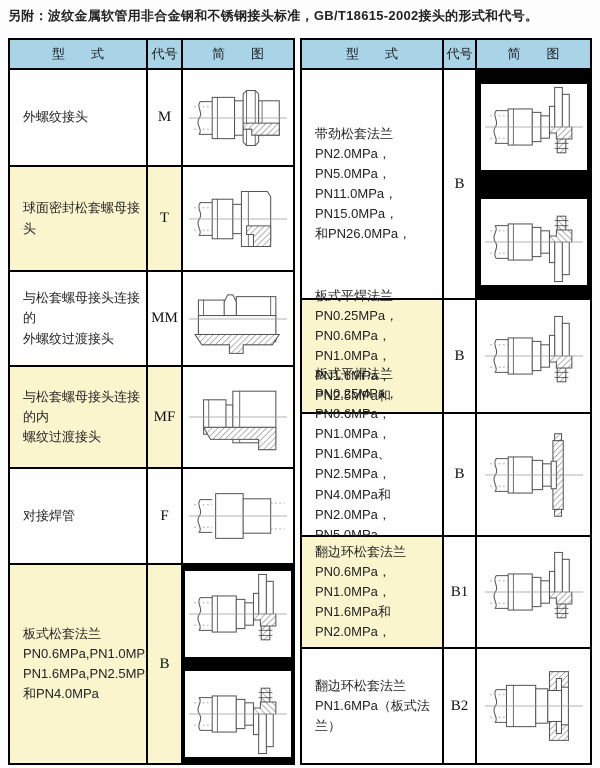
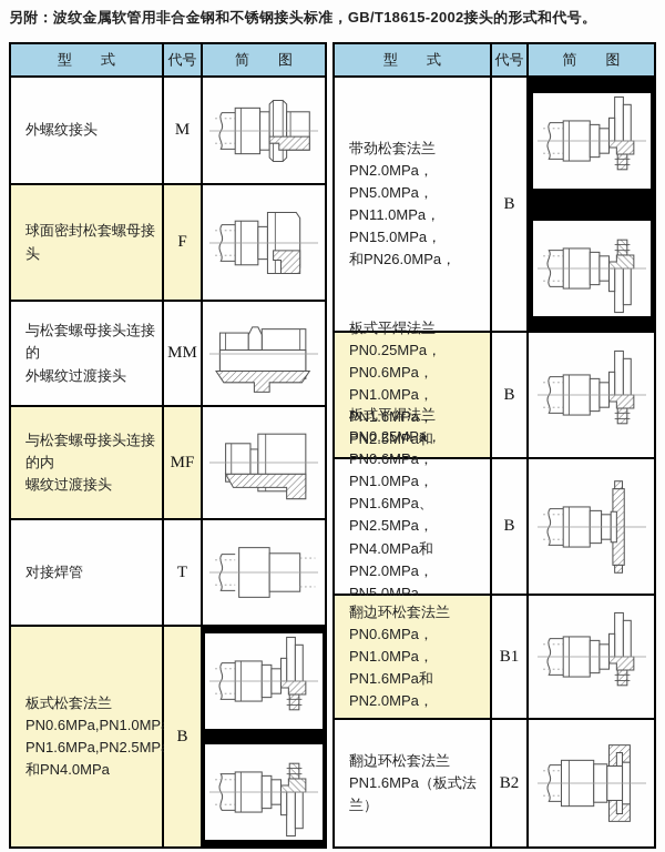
  另附：波纹金属软管用非合金钢和不锈钢接头标准，GB/T18615-2002接头的形式和代号。
  型 式
  代号
  简 图
  外螺纹接头
  M
  球面密封松套螺母接头
- T
+ F
  与松套螺母接头连接的
  外螺纹过渡接头
  MM
  与松套螺母接头连接的内
  螺纹过渡接头
  MF
  对接焊管
- F
+ T
  板式松套法兰
  PN0.6MPa,PN1.0MP
  PN1.6MPa,PN2.5MP
  和PN4.0MPa
  B
  型 式
  代号
  简 图
  带劲松套法兰
  PN2.0MPa，PN5.0MPa，
  PN11.0MPa，PN15.0MPa，
  和PN26.0MPa，
  B
  板式平焊法兰
  PN0.25MPa，PN0.6MPa，
  PN1.0MPa，PN1.6MPa，
  B
  板式平焊法兰
  PN0.25MPa，PN0.6MPa，
  PN1.0MPa，PN1.6MPa、
  PN2.5MPa，PN4.0MPa和
  PN2.0MPa，PN5.0MPa，
  B
  翻边环松套法兰
  PN0.6MPa，PN1.0MPa，
  PN1.6MPa和PN2.0MPa，
  B1
  翻边环松套法兰
  PN1.6MPa（板式法兰）
  B2
